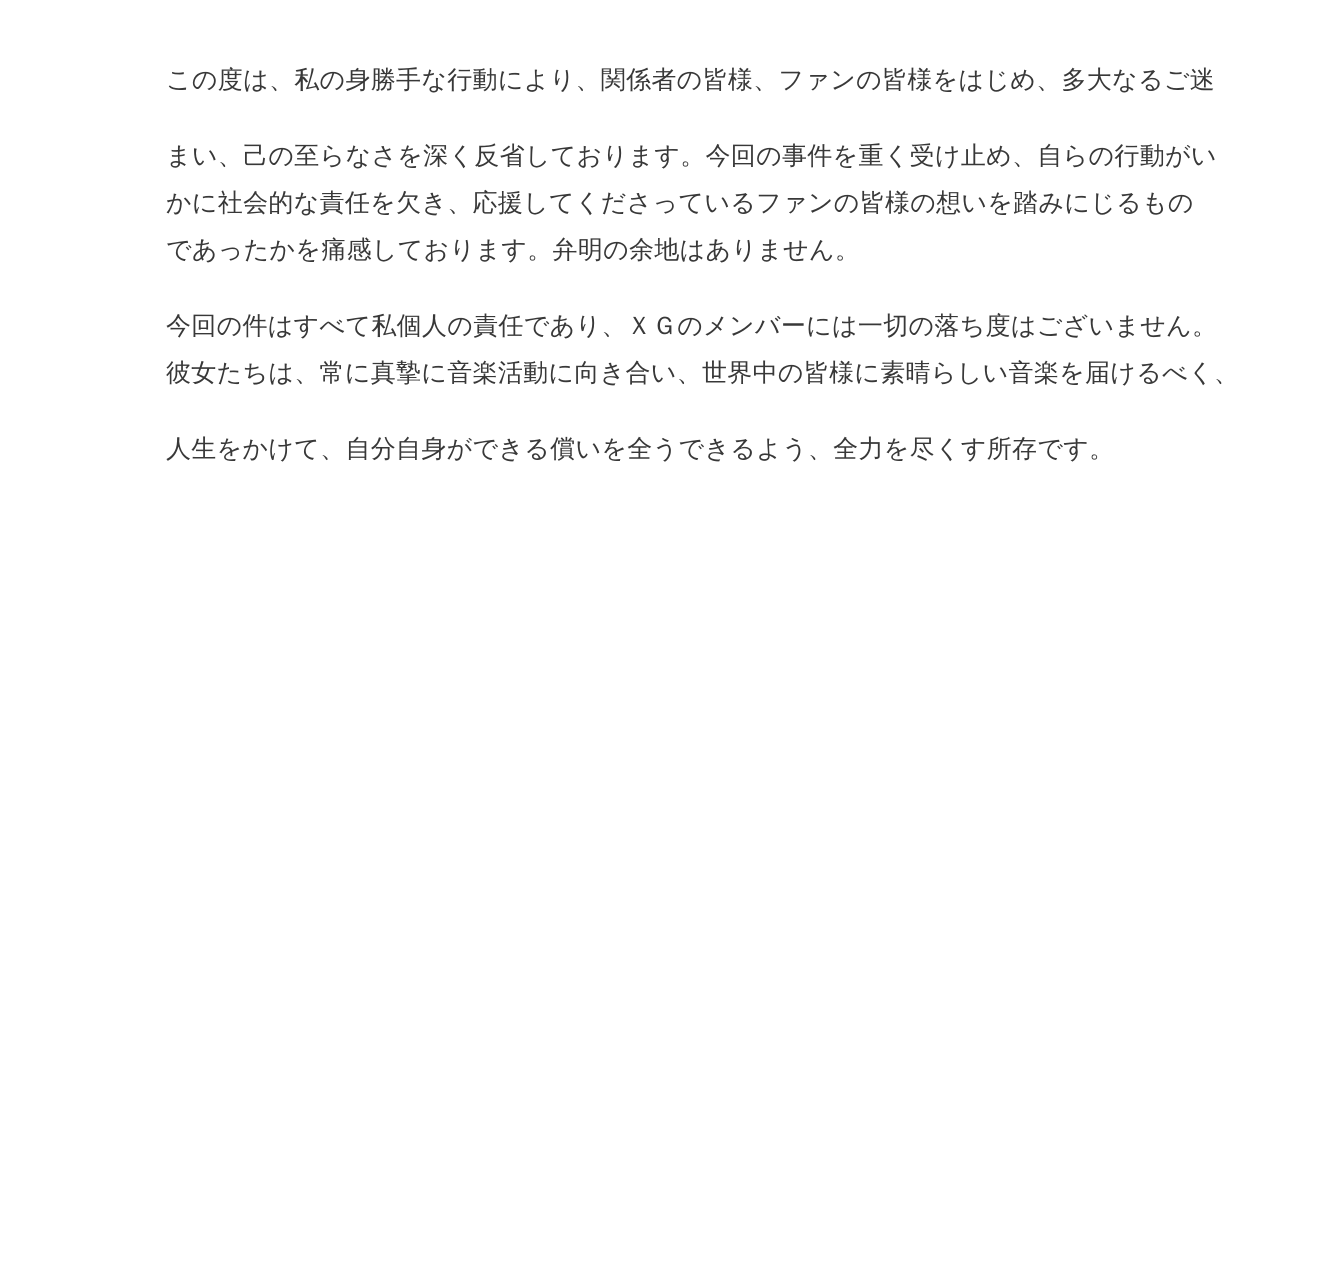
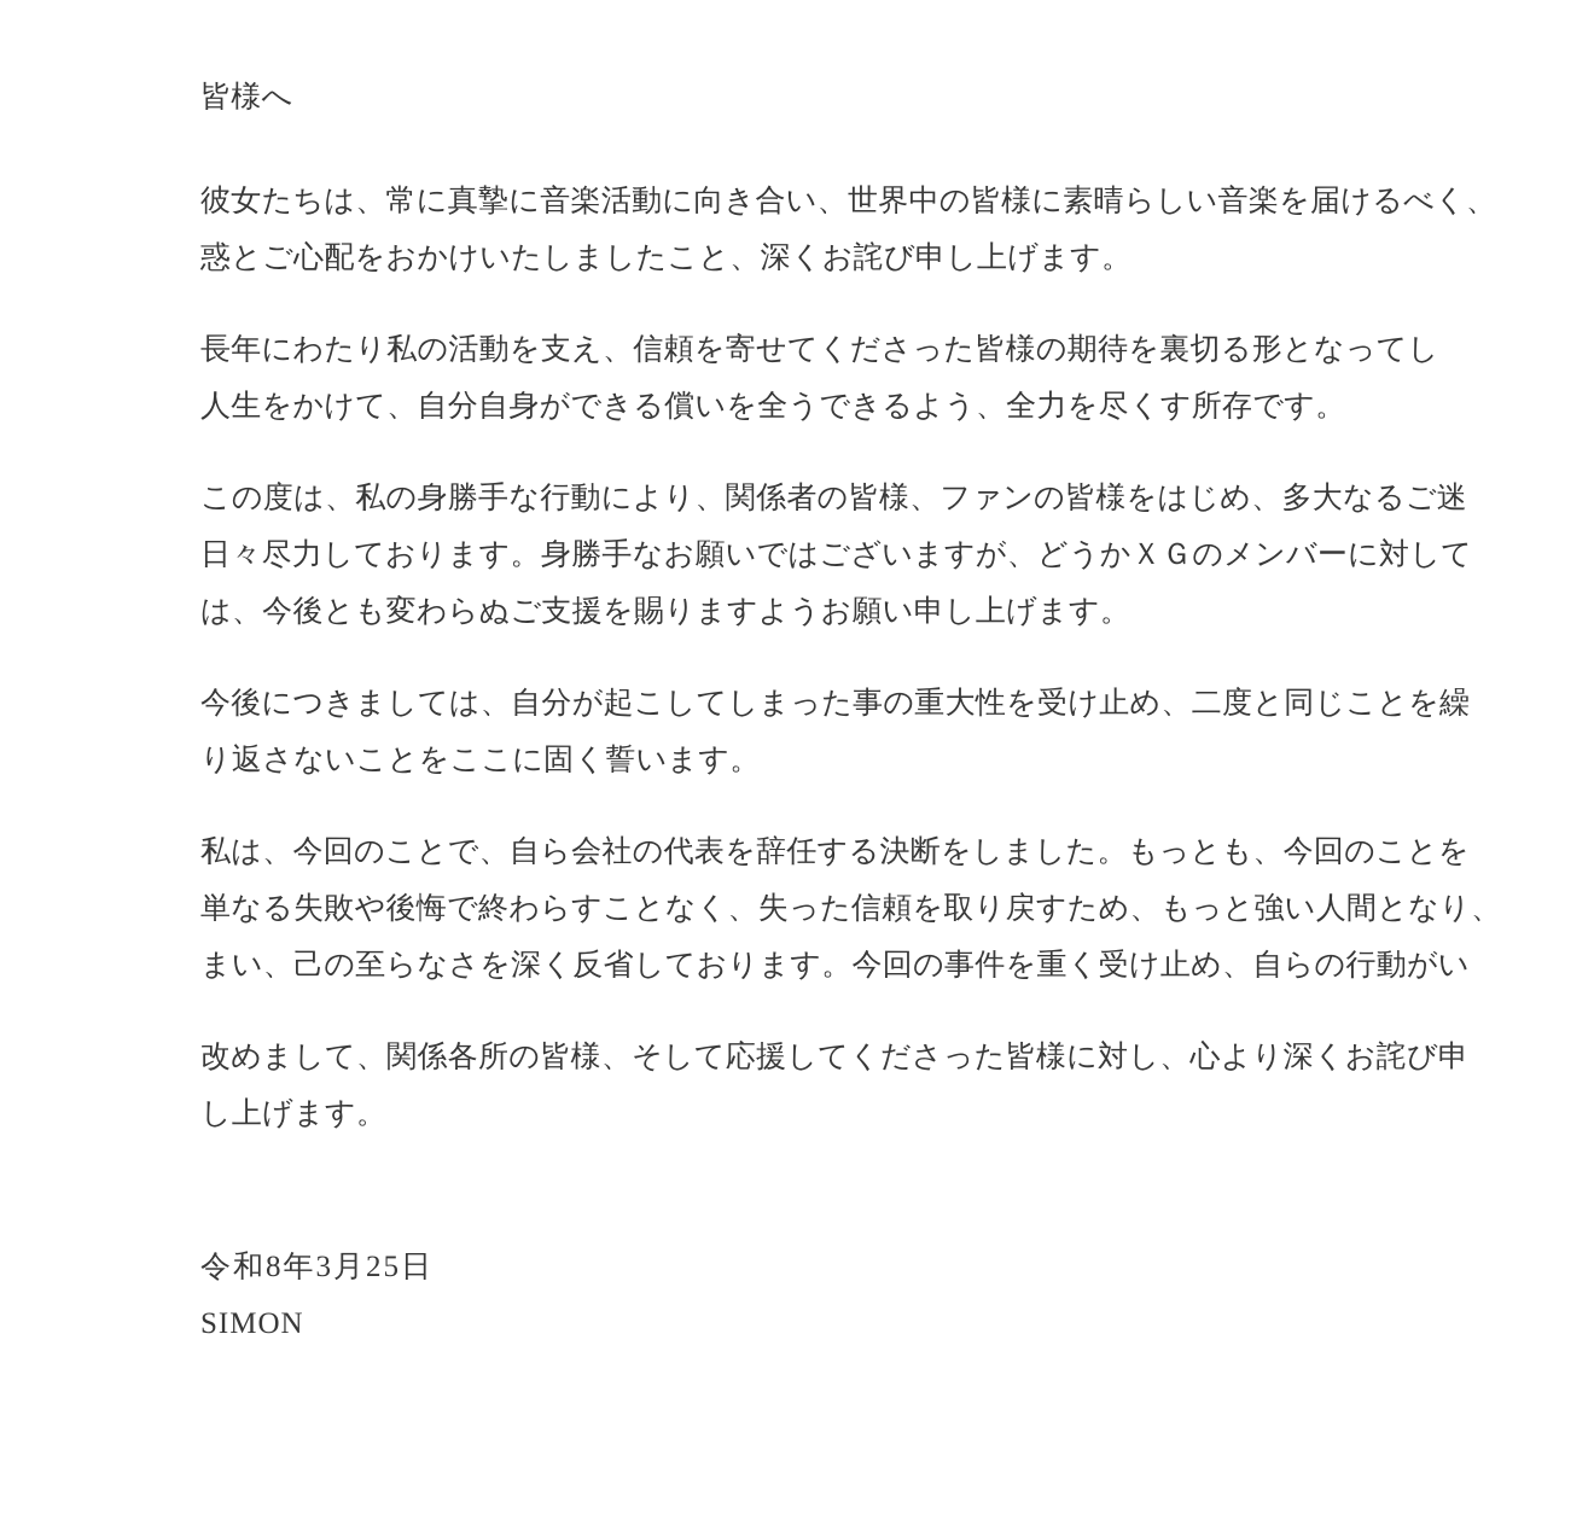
+ 皆様へ
- この度は、私の身勝手な行動により、関係者の皆様、ファンの皆様をはじめ、多大なるご迷
+ 彼女たちは、常に真摯に音楽活動に向き合い、世界中の皆様に素晴らしい音楽を届けるべく、
+ 惑とご心配をおかけいたしましたこと、深くお詫び申し上げます。
+ 長年にわたり私の活動を支え、信頼を寄せてくださった皆様の期待を裏切る形となってし
- まい、己の至らなさを深く反省しております。今回の事件を重く受け止め、自らの行動がい
+ 人生をかけて、自分自身ができる償いを全うできるよう、全力を尽くす所存です。
- かに社会的な責任を欠き、応援してくださっているファンの皆様の想いを踏みにじるもの
- であったかを痛感しております。弁明の余地はありません。
- 今回の件はすべて私個人の責任であり、ＸＧのメンバーには一切の落ち度はございません。
- 彼女たちは、常に真摯に音楽活動に向き合い、世界中の皆様に素晴らしい音楽を届けるべく、
+ この度は、私の身勝手な行動により、関係者の皆様、ファンの皆様をはじめ、多大なるご迷
+ 日々尽力しております。身勝手なお願いではございますが、どうかＸＧのメンバーに対して
+ は、今後とも変わらぬご支援を賜りますようお願い申し上げます。
+ 今後につきましては、自分が起こしてしまった事の重大性を受け止め、二度と同じことを繰
+ り返さないことをここに固く誓います。
+ 私は、今回のことで、自ら会社の代表を辞任する決断をしました。もっとも、今回のことを
+ 単なる失敗や後悔で終わらすことなく、失った信頼を取り戻すため、もっと強い人間となり、
- 人生をかけて、自分自身ができる償いを全うできるよう、全力を尽くす所存です。
+ まい、己の至らなさを深く反省しております。今回の事件を重く受け止め、自らの行動がい
+ 改めまして、関係各所の皆様、そして応援してくださった皆様に対し、心より深くお詫び申
+ し上げます。
+ 令和8年3月25日
+ SIMON
